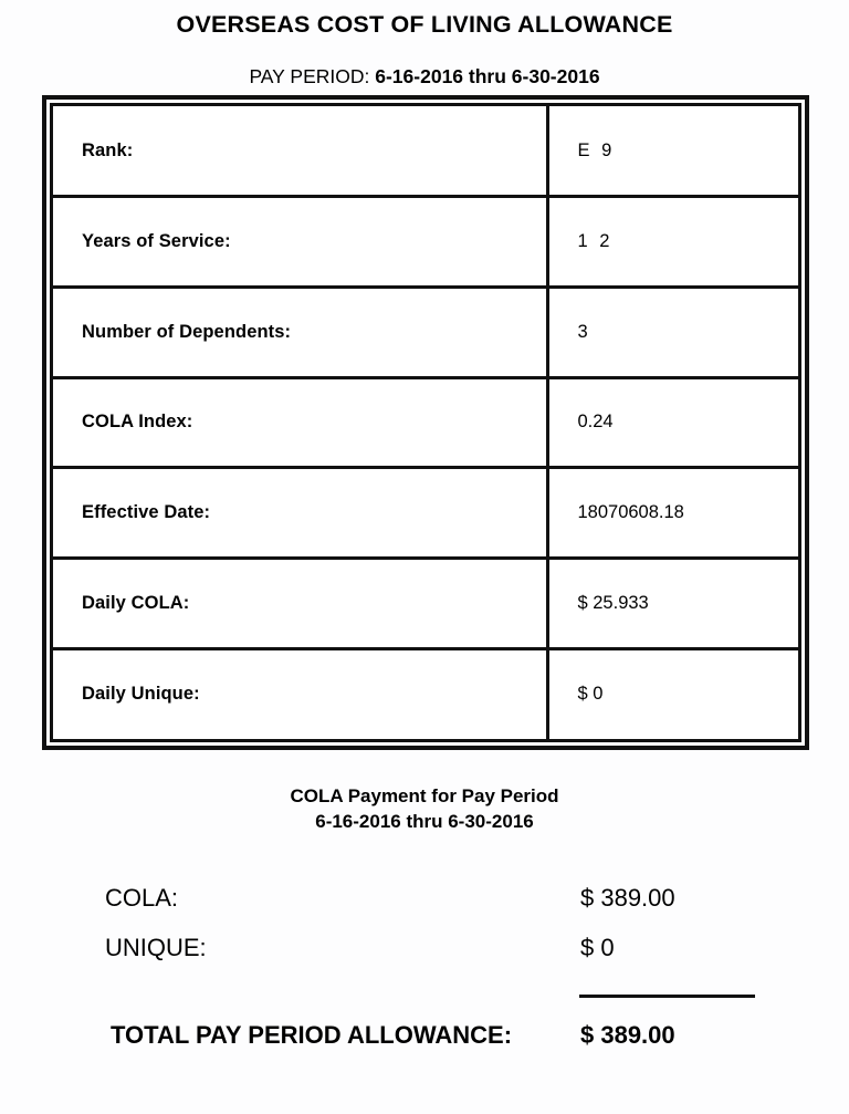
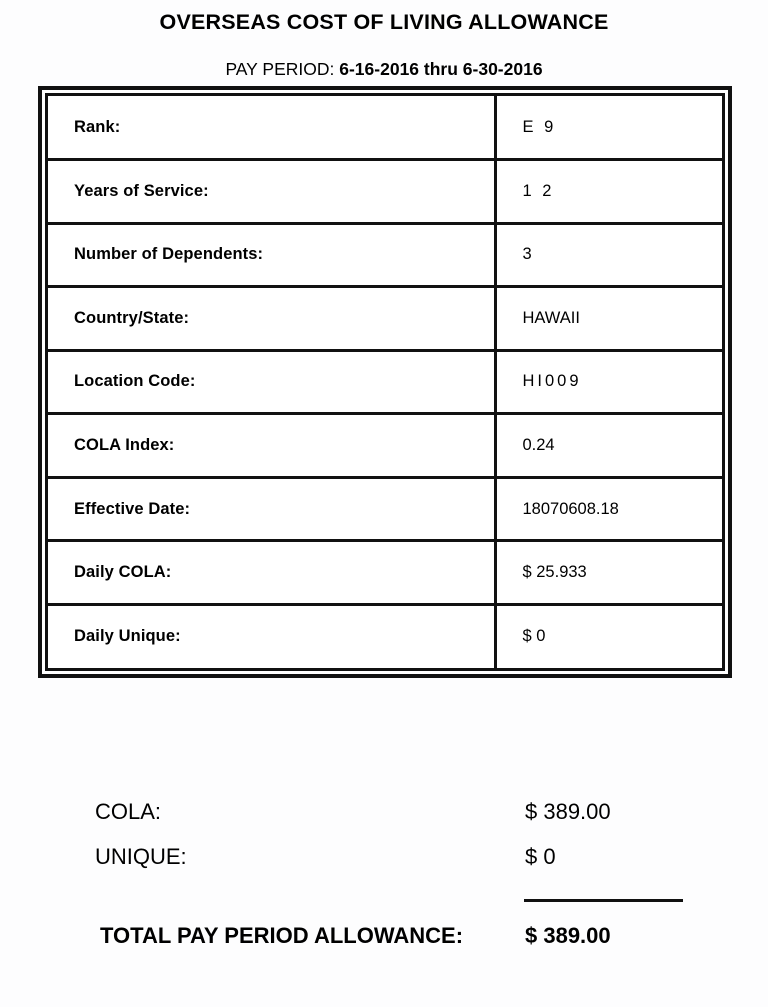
  OVERSEAS COST OF LIVING ALLOWANCE
  PAY PERIOD: 6-16-2016 thru 6-30-2016
  Rank:	E 9
  Years of Service:	1 2
  Number of Dependents:	3
+ Country/State:	HAWAII
+ Location Code:	HI009
  COLA Index:	0.24
  Effective Date:	18070608.18
  Daily COLA:	$ 25.933
  Daily Unique:	$ 0
- COLA Payment for Pay Period
- 6-16-2016 thru 6-30-2016
  COLA:
  $ 389.00
  UNIQUE:
  $ 0
  TOTAL PAY PERIOD ALLOWANCE:
  $ 389.00
